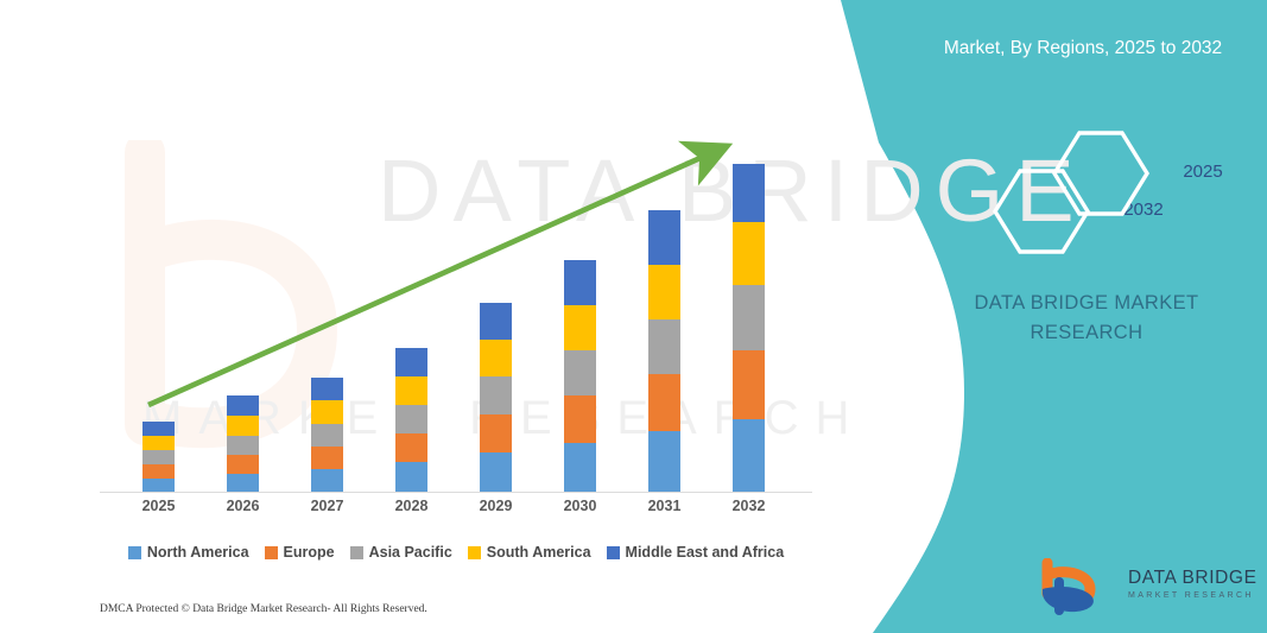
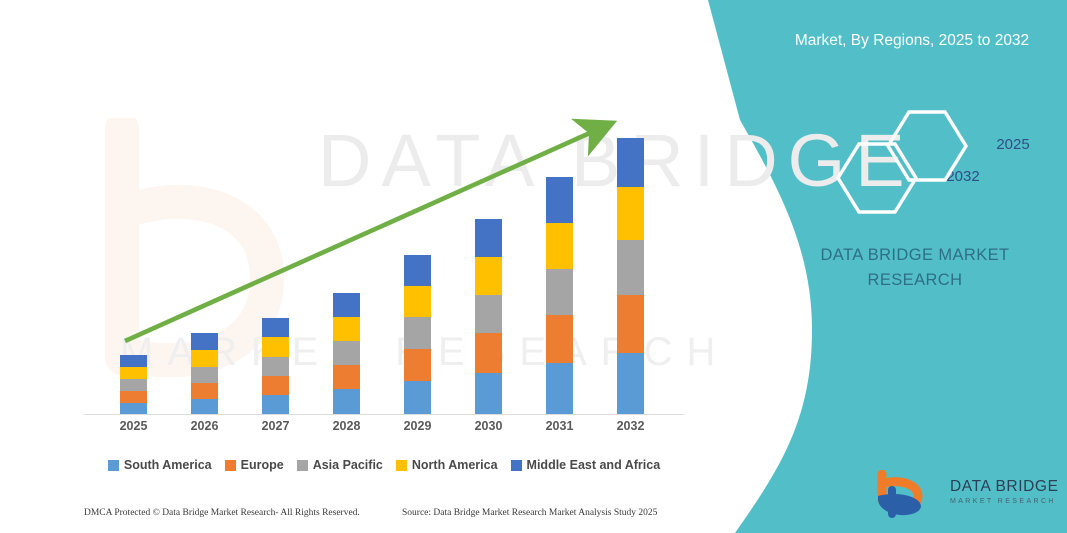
  DATA BRIDGE
  2025
  2026
  2027
  2028
  2029
  2030
  2031
  2032
- North America
+ South America
  Europe
  Asia Pacific
- South America
+ North America
  Middle East and Africa
  DMCA Protected © Data Bridge Market Research- All Rights Reserved.
+ Source: Data Bridge Market Research Market Analysis Study 2025
  Market, By Regions, 2025 to 2032
  2032
  2025
  DATA BRIDGE MARKET
  RESEARCH
  DATA BRIDGE
